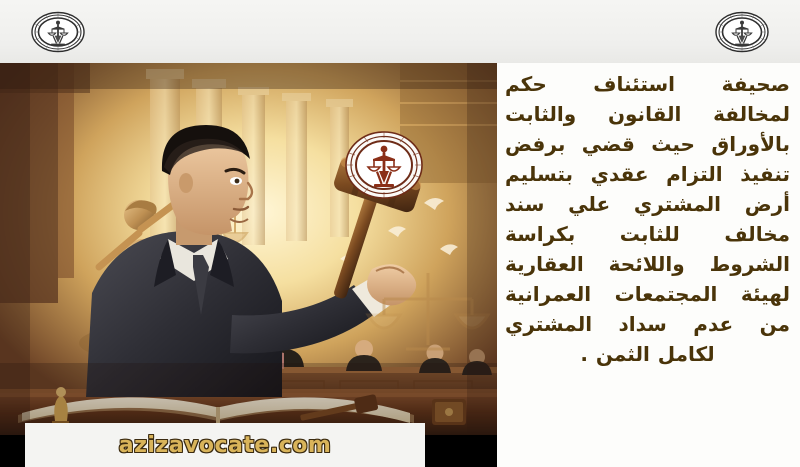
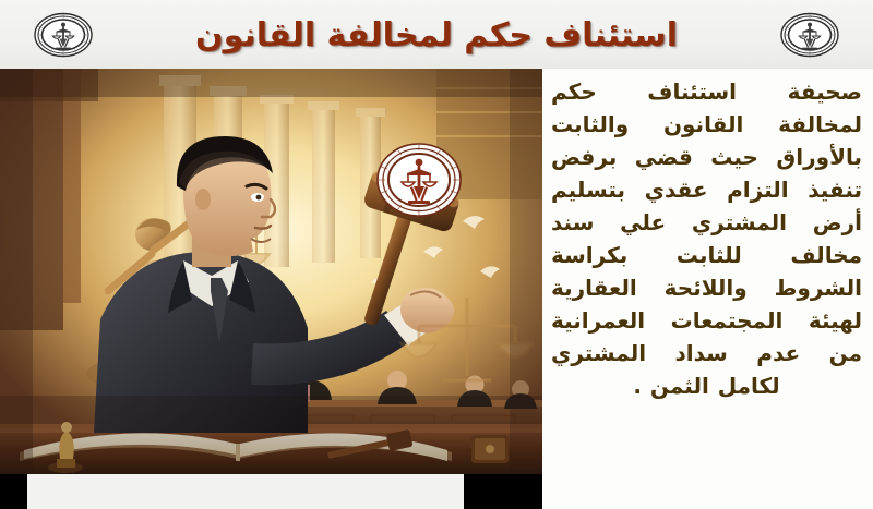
+ استئناف حكم لمخالفة القانون
  صحيفة استئناف حكم لمخالفة القانون والثابت بالأوراق حيث قضي برفض تنفيذ التزام عقدي بتسليم أرض المشتري علي سند مخالف للثابت بكراسة الشروط واللائحة العقارية لهيئة المجتمعات العمرانية من عدم سداد المشتري لكامل الثمن .
- azizavocate.com
